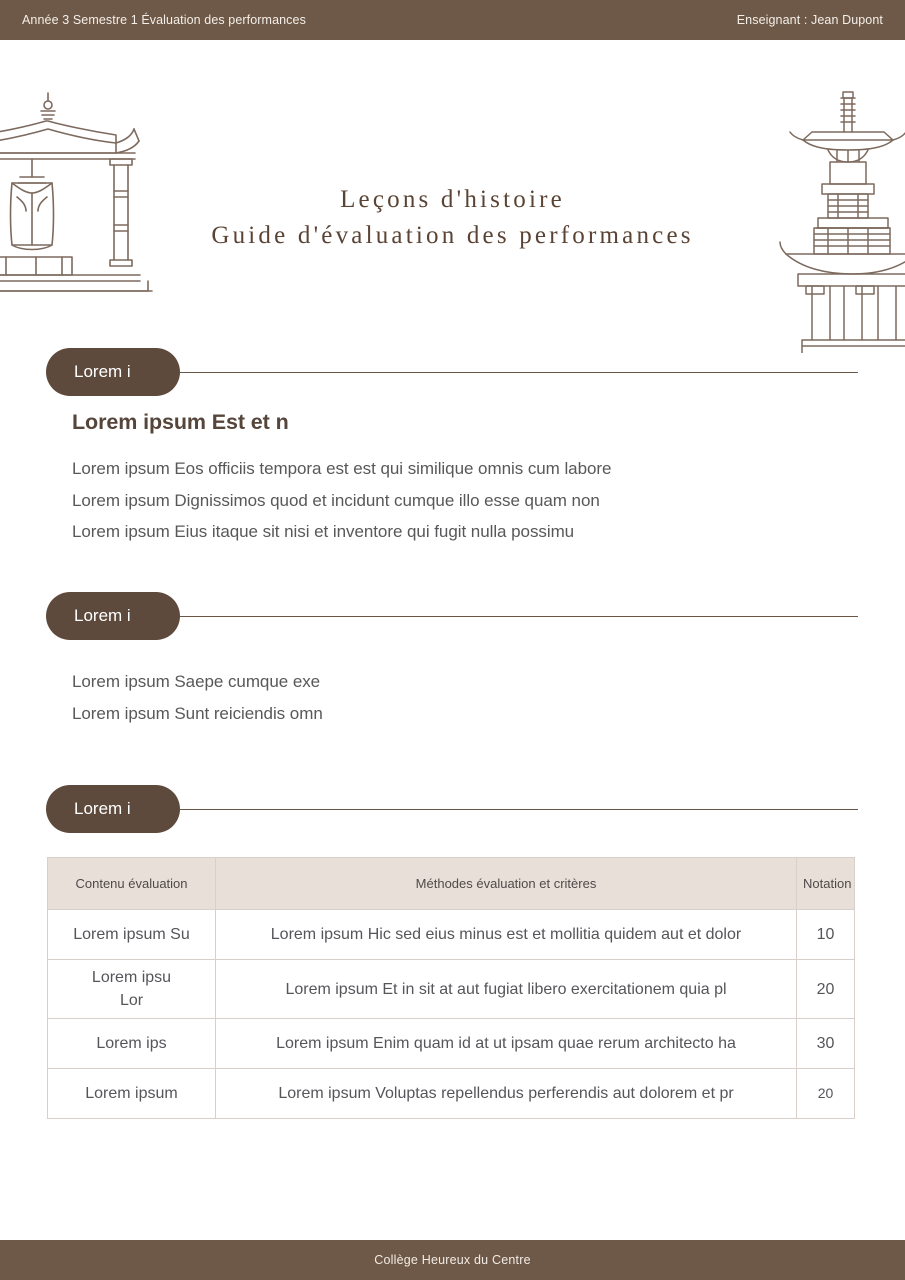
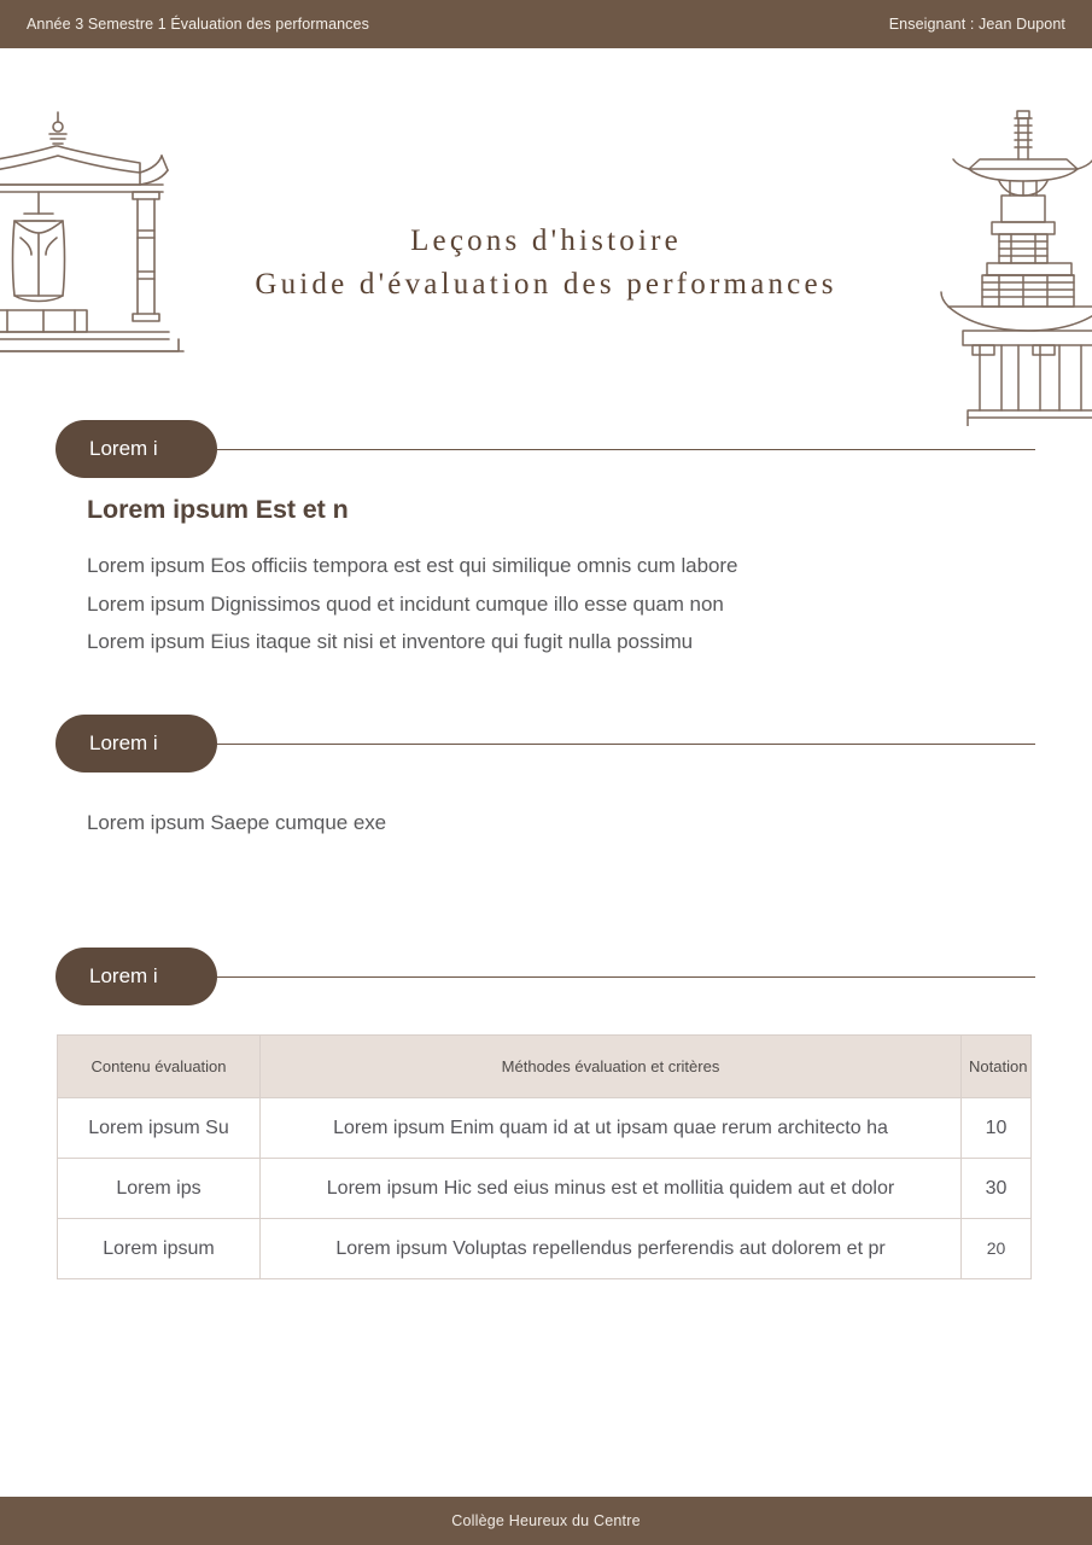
  Année 3 Semestre 1 Évaluation des performances
  Enseignant : Jean Dupont
  Leçons d'histoire
  Guide d'évaluation des performances
  Lorem i
  Lorem ipsum Est et n
  Lorem ipsum Eos officiis tempora est est qui similique omnis cum labore
  Lorem ipsum Dignissimos quod et incidunt cumque illo esse quam non
  Lorem ipsum Eius itaque sit nisi et inventore qui fugit nulla possimu
  Lorem i
  Lorem ipsum Saepe cumque exe
- Lorem ipsum Sunt reiciendis omn
  Lorem i
  Contenu évaluation	Méthodes évaluation et critères	Notation
- Lorem ipsum Su	Lorem ipsum Hic sed eius minus est et mollitia quidem aut et dolor	10
+ Lorem ipsum Su	Lorem ipsum Enim quam id at ut ipsam quae rerum architecto ha	10
- Lorem ipsu Lor	Lorem ipsum Et in sit at aut fugiat libero exercitationem quia pl	20
- Lorem ips	Lorem ipsum Enim quam id at ut ipsam quae rerum architecto ha	30
+ Lorem ips	Lorem ipsum Hic sed eius minus est et mollitia quidem aut et dolor	30
  Lorem ipsum	Lorem ipsum Voluptas repellendus perferendis aut dolorem et pr	20
  Collège Heureux du Centre
